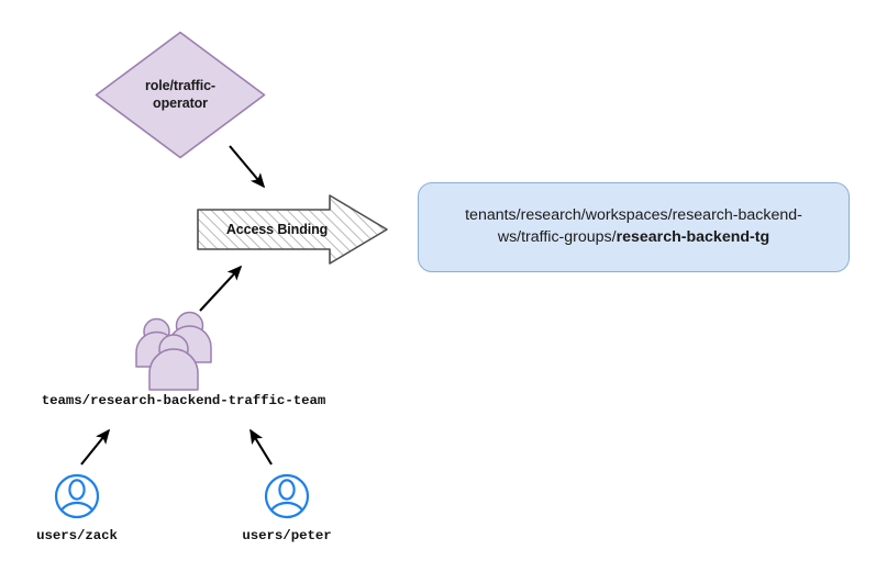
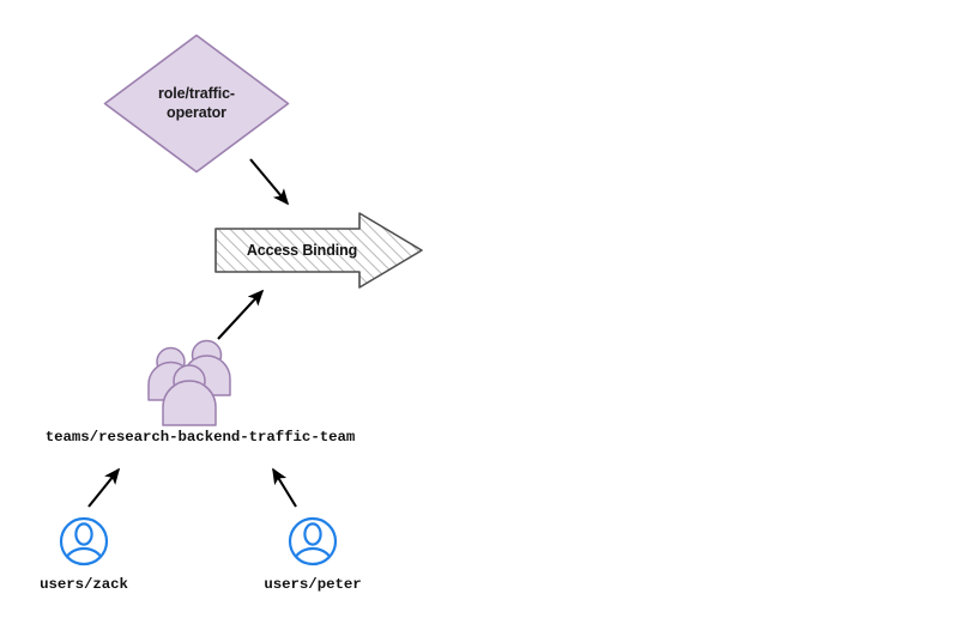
  role/traffic-
  operator
  Access Binding
- tenants/research/workspaces/research-backend-ws/traffic-groups/research-backend-tg
  teams/research-backend-traffic-team
  users/zack
  users/peter
